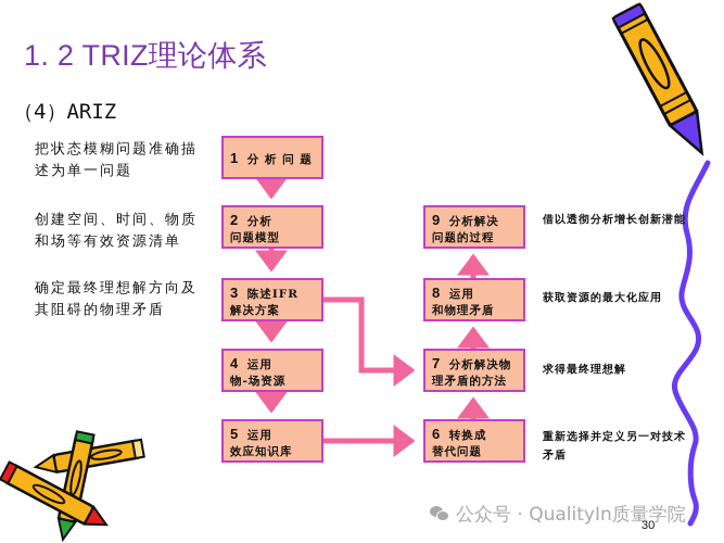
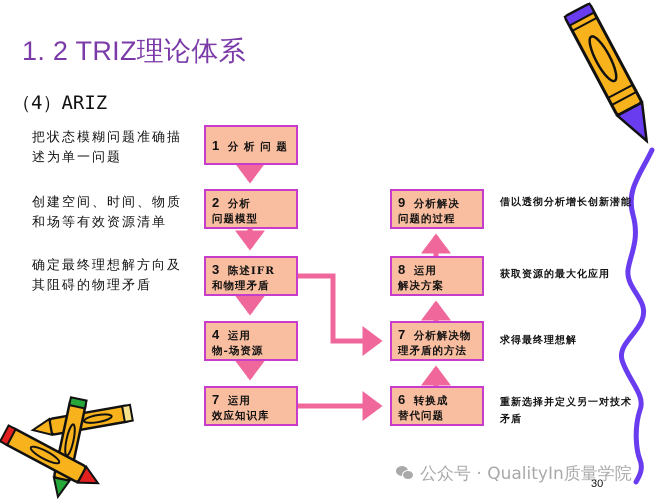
  1. 2 TRIZ理论体系
  （4）ARIZ
  把状态模糊问题准确描述为单一问题
  创建空间、时间、物质和场等有效资源清单
  确定最终理想解方向及其阻碍的物理矛盾
  1 分 析 问 题
  2 分析
  问题模型
  3 陈述IFR
- 解决方案
+ 和物理矛盾
  4 运用
  物-场资源
- 5 运用
+ 7 运用
  效应知识库
  6 转换成
  替代问题
  7 分析解决物
  理矛盾的方法
  8 运用
- 和物理矛盾
+ 解决方案
  9 分析解决
  问题的过程
  借以透彻分析增长创新潜能
  获取资源的最大化应用
  求得最终理想解
  重新选择并定义另一对技术矛盾
  公众号 · QualityIn质量学院
  30
